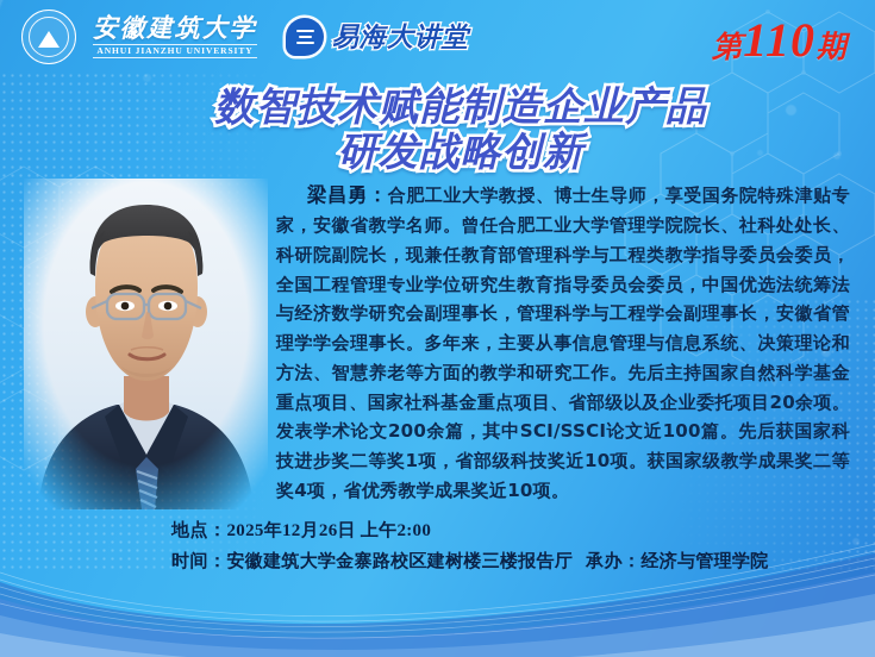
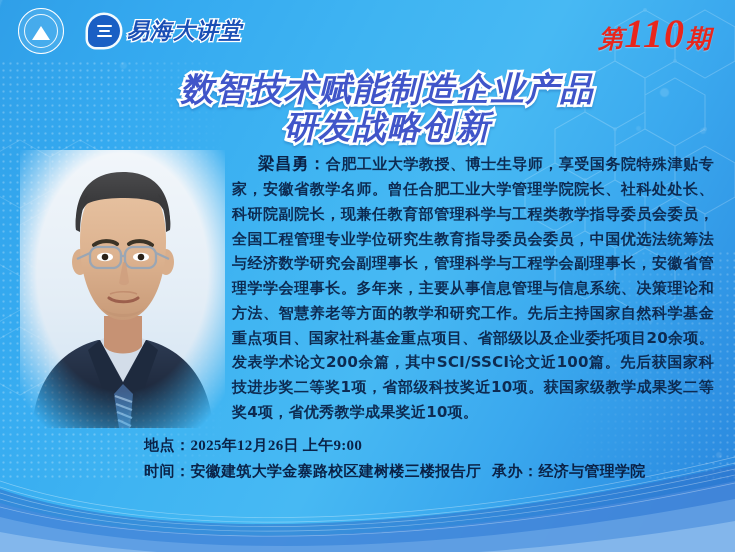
- 安徽建筑大学
- ANHUI JIANZHU UNIVERSITY
  易海大讲堂
  第
  110
  期
  数智技术赋能制造企业产品
  研发战略创新
  梁昌勇：合肥工业大学教授、博士生导师，享受国务院特殊津贴专家，安徽省教学名师。曾任合肥工业大学管理学院院长、社科处处长、科研院副院长，现兼任教育部管理科学与工程类教学指导委员会委员，全国工程管理专业学位研究生教育指导委员会委员，中国优选法统筹法与经济数学研究会副理事长，管理科学与工程学会副理事长，安徽省管理学学会理事长。多年来，主要从事信息管理与信息系统、决策理论和方法、智慧养老等方面的教学和研究工作。先后主持国家自然科学基金重点项目、国家社科基金重点项目、省部级以及企业委托项目20余项。发表学术论文200余篇，其中SCI/SSCI论文近100篇。先后获国家科技进步奖二等奖1项，省部级科技奖近10项。获国家级教学成果奖二等奖4项，省优秀教学成果奖近10项。
- 地点：2025年12月26日 上午2:00
+ 地点：2025年12月26日 上午9:00
  时间：安徽建筑大学金寨路校区建树楼三楼报告厅
  承办：经济与管理学院
